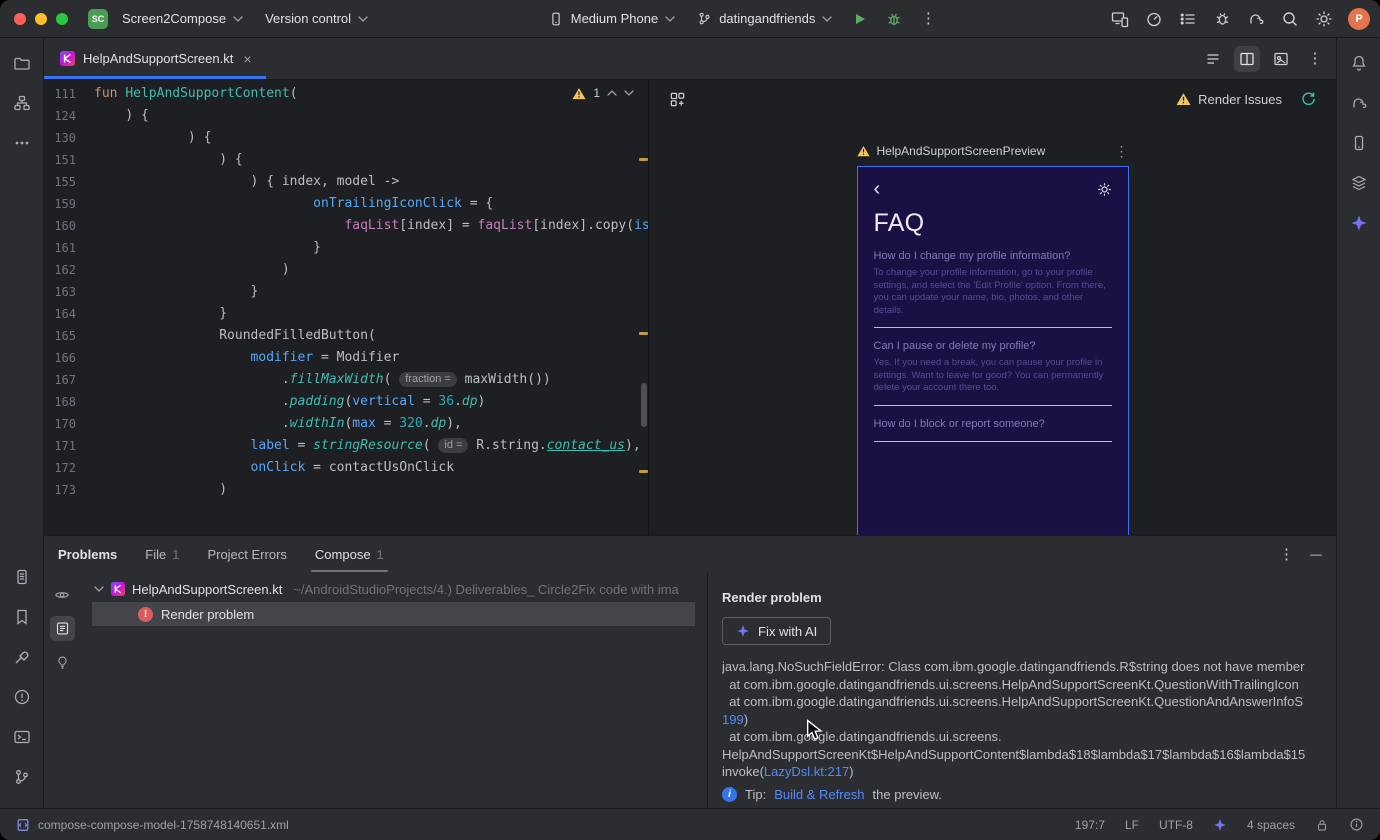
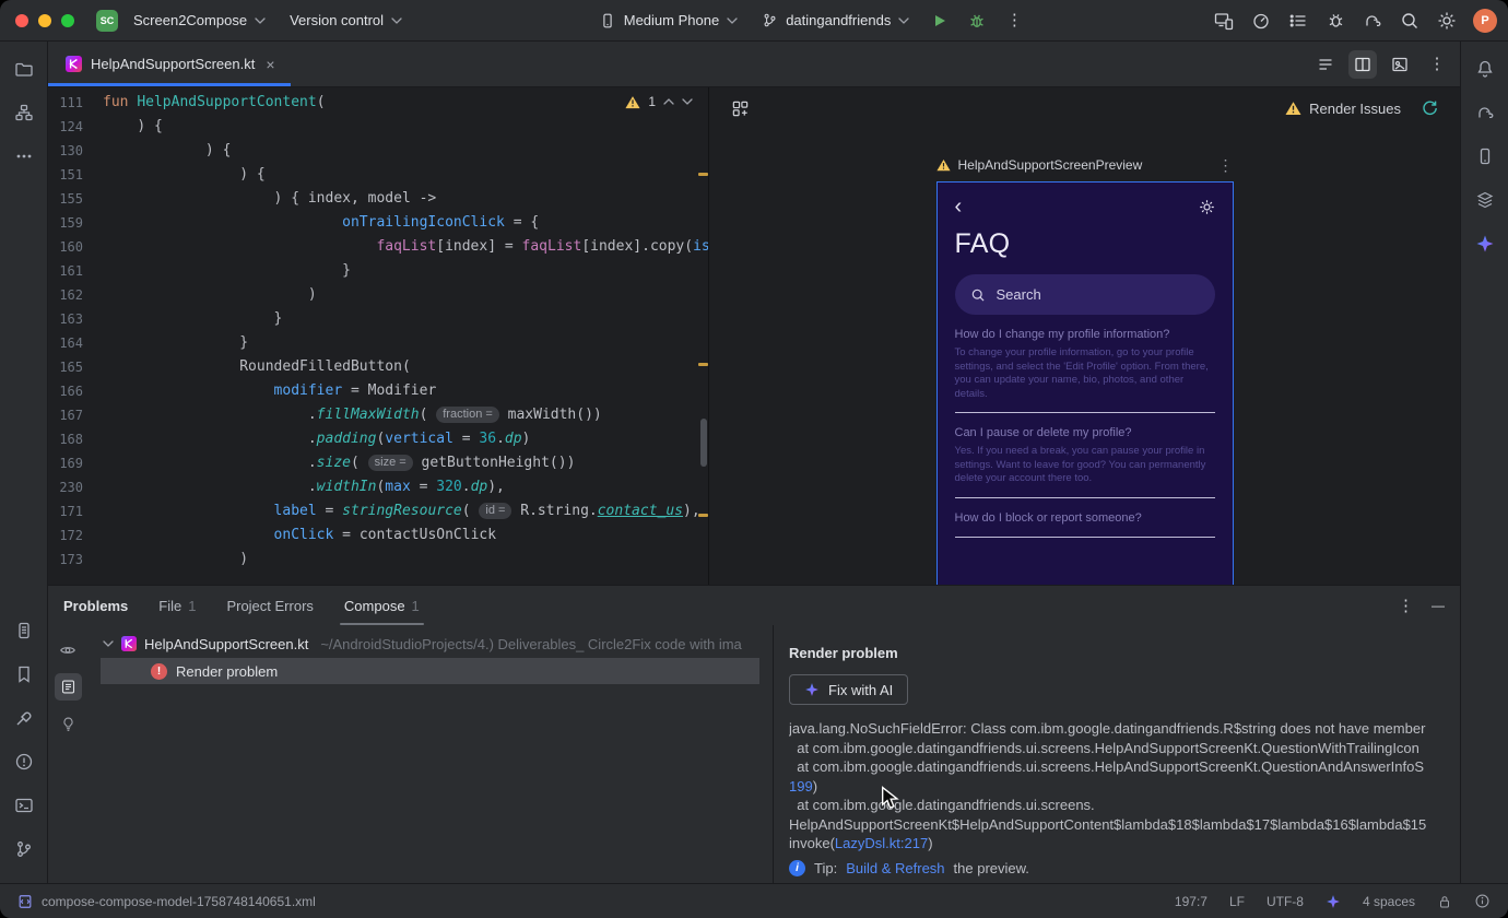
  SC
  Screen2Compose
  Version control
  Medium Phone
  datingandfriends
  ⋮
  P
  HelpAndSupportScreen.kt
  ×
  ⋮
  111
  fun HelpAndSupportContent(
  124
  ) {
  130
  ) {
  151
  ) {
  155
  ) { index, model ->
  159
  onTrailingIconClick = {
  160
  faqList[index] = faqList[index].copy(is
  161
  }
  162
  )
  163
  }
  164
  }
  165
  RoundedFilledButton(
  166
  modifier = Modifier
  167
  .fillMaxWidth( fraction = maxWidth())
  168
  .padding(vertical = 36.dp)
+ 169
+ .size( size = getButtonHeight())
- 170
+ 230
  .widthIn(max = 320.dp),
  171
  label = stringResource( id = R.string.contact_us),
  172
  onClick = contactUsOnClick
  173
  )
  1
  Render Issues
  HelpAndSupportScreenPreview
  ⋮
  ‹
  FAQ
+ Search
  How do I change my profile information?
  To change your profile information, go to your profile settings, and select the 'Edit Profile' option. From there, you can update your name, bio, photos, and other details.
  Can I pause or delete my profile?
  Yes. If you need a break, you can pause your profile in settings. Want to leave for good? You can permanently delete your account there too.
  How do I block or report someone?
  Problems
  File
  1
  Project Errors
  Compose
  1
  ⋮
  —
  HelpAndSupportScreen.kt
  ~/AndroidStudioProjects/4.) Deliverables_ Circle2Fix code with ima
  !
  Render problem
  Render problem
  Fix with AI
  java.lang.NoSuchFieldError: Class com.ibm.google.datingandfriends.R$string does not have member
  at com.ibm.google.datingandfriends.ui.screens.HelpAndSupportScreenKt.QuestionWithTrailingIcon
  at com.ibm.google.datingandfriends.ui.screens.HelpAndSupportScreenKt.QuestionAndAnswerInfoS
  199)
  at com.ibm.ggle.datingandfriends.ui.screens.
  HelpAndSupportScreenKt$HelpAndSupportContent$lambda$18$lambda$17$lambda$16$lambda$15
  invoke(LazyDsl.kt:217)
  i
  Tip:
  Build & Refresh
  the preview.
  compose-compose-model-1758748140651.xml
  197:7
  LF
  UTF-8
  4 spaces
